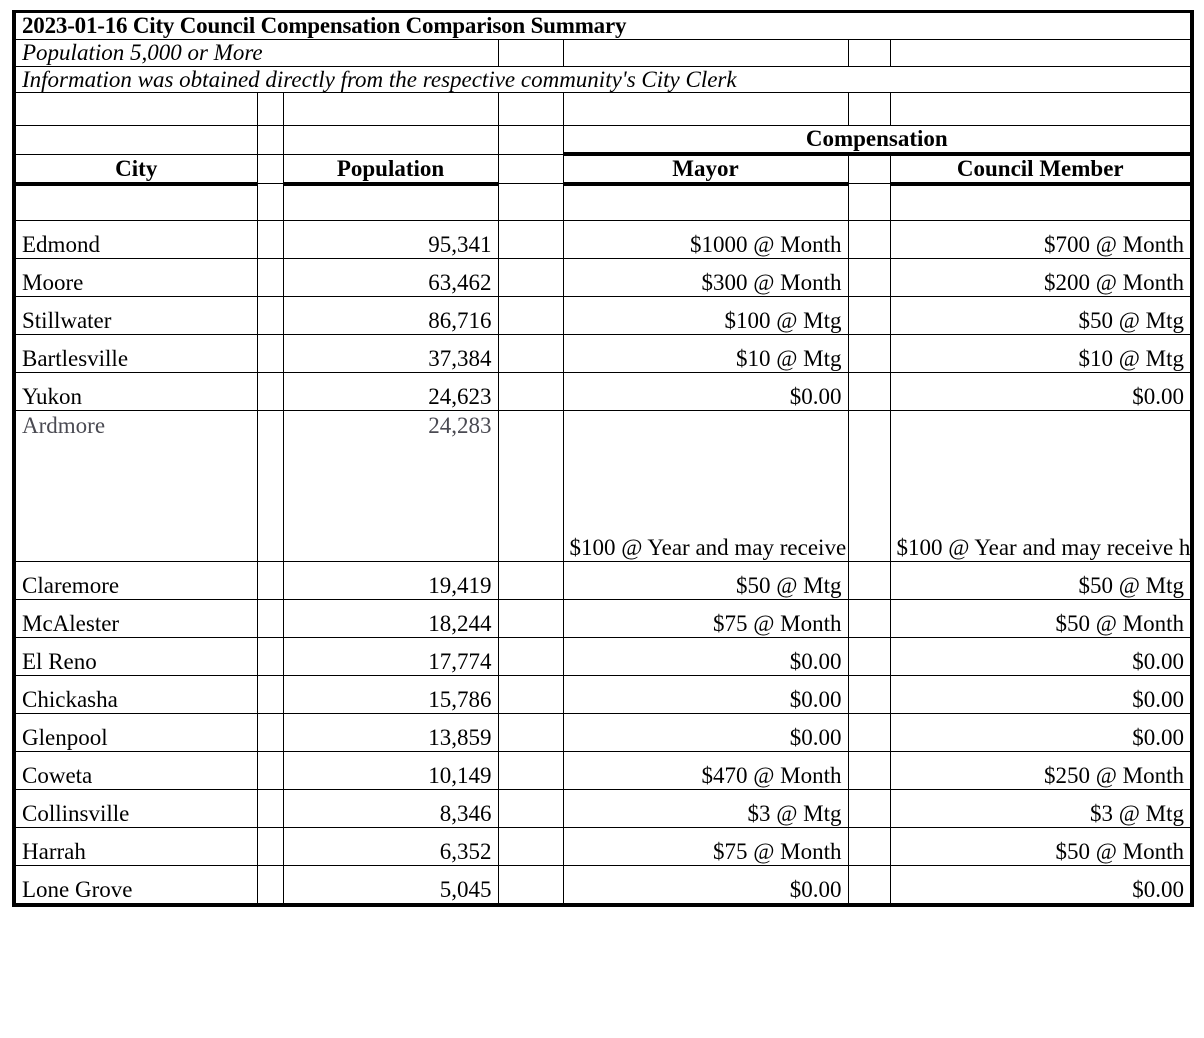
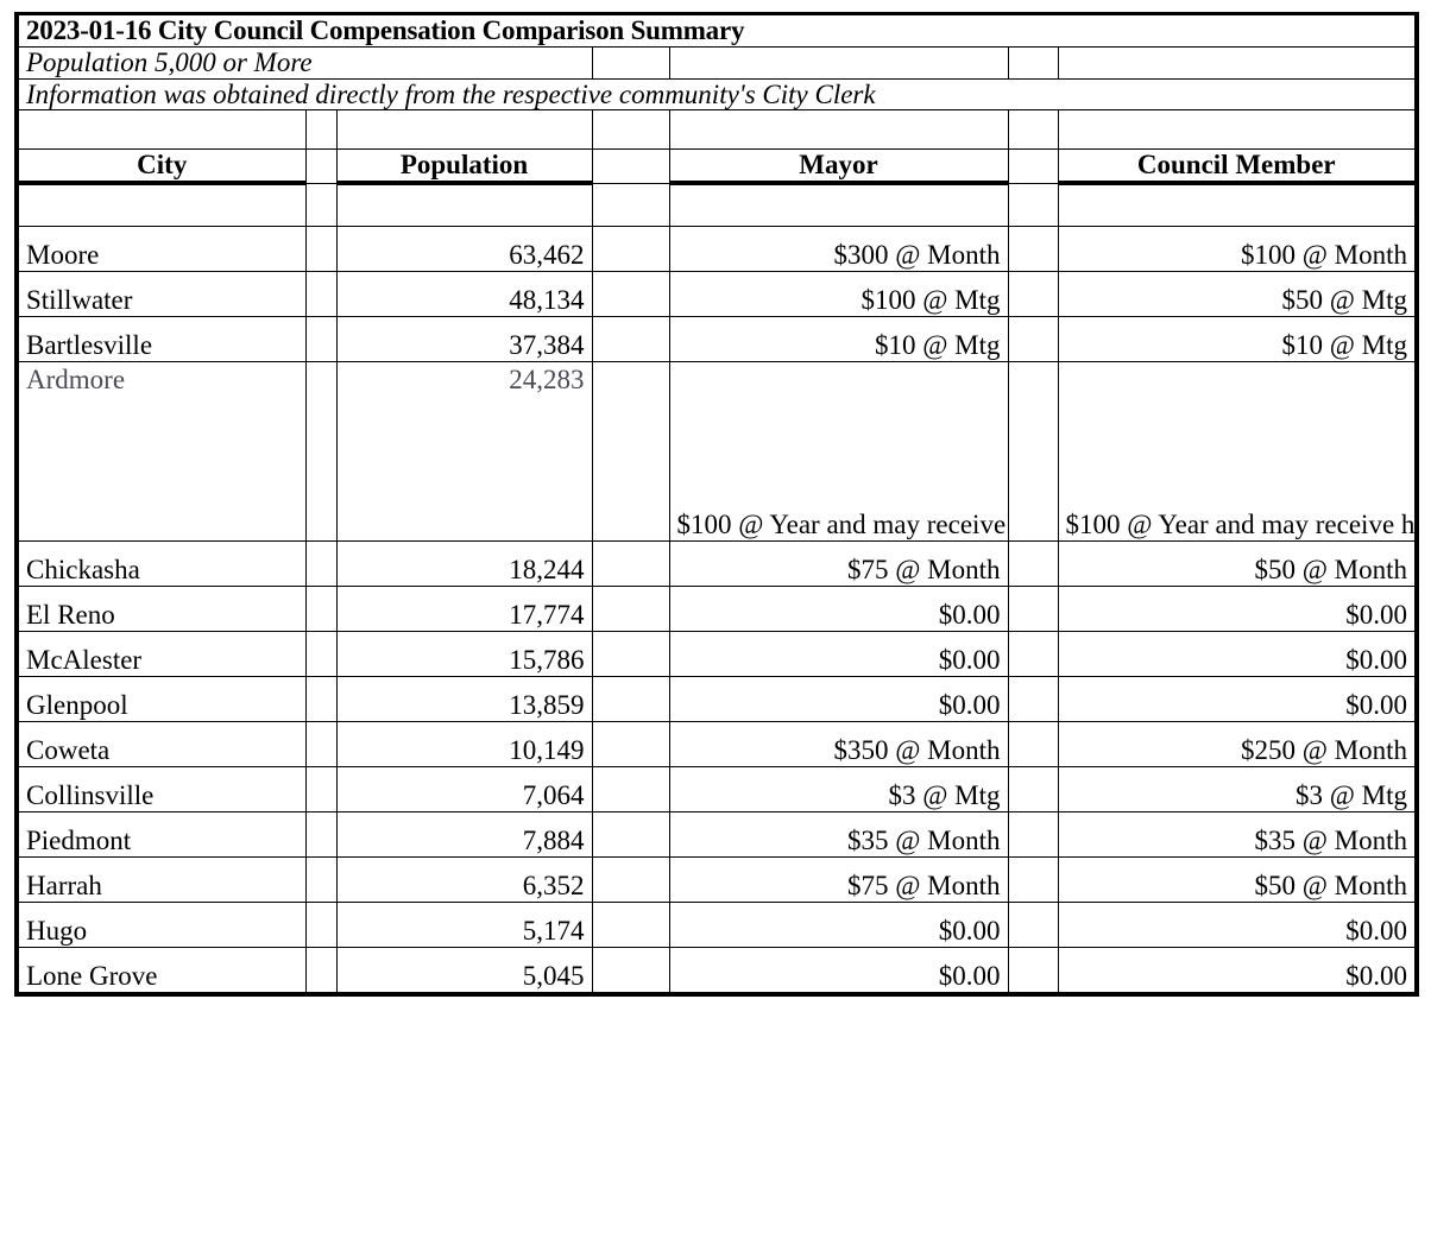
  2023-01-16 City Council Compensation Comparison Summary
  Population 5,000 or More
  Information was obtained directly from the respective community's City Clerk
- 				Compensation
  City		Population		Mayor		Council Member
- Edmond		95,341		$1000 @ Month		$700 @ Month
- Moore		63,462		$300 @ Month		$200 @ Month
+ Moore		63,462		$300 @ Month		$100 @ Month
- Stillwater		86,716		$100 @ Mtg		$50 @ Mtg
+ Stillwater		48,134		$100 @ Mtg		$50 @ Mtg
  Bartlesville		37,384		$10 @ Mtg		$10 @ Mtg
- Yukon		24,623		$0.00		$0.00
- Claremore		19,419		$50 @ Mtg		$50 @ Mtg
- McAlester		18,244		$75 @ Month		$50 @ Month
+ Chickasha		18,244		$75 @ Month		$50 @ Month
  El Reno		17,774		$0.00		$0.00
- Chickasha		15,786		$0.00		$0.00
+ McAlester		15,786		$0.00		$0.00
  Glenpool		13,859		$0.00		$0.00
- Coweta		10,149		$470 @ Month		$250 @ Month
+ Coweta		10,149		$350 @ Month		$250 @ Month
- Collinsville		8,346		$3 @ Mtg		$3 @ Mtg
+ Collinsville		7,064		$3 @ Mtg		$3 @ Mtg
+ Piedmont		7,884		$35 @ Month		$35 @ Month
  Harrah		6,352		$75 @ Month		$50 @ Month
+ Hugo		5,174		$0.00		$0.00
  Lone Grove		5,045		$0.00		$0.00
